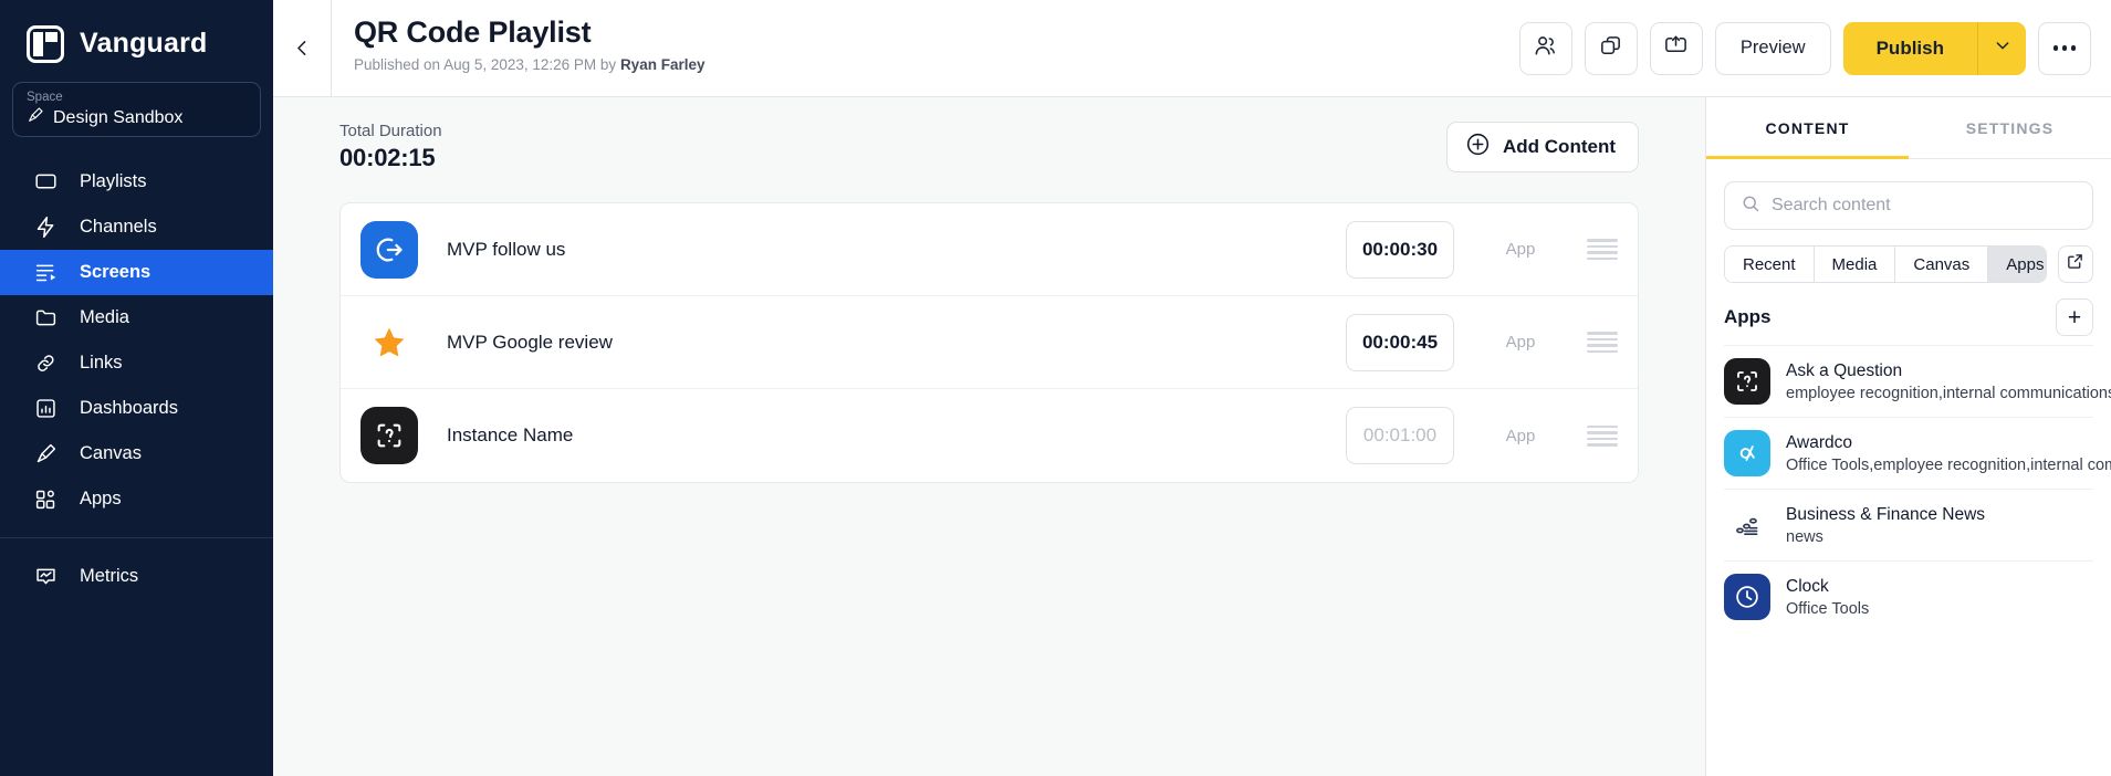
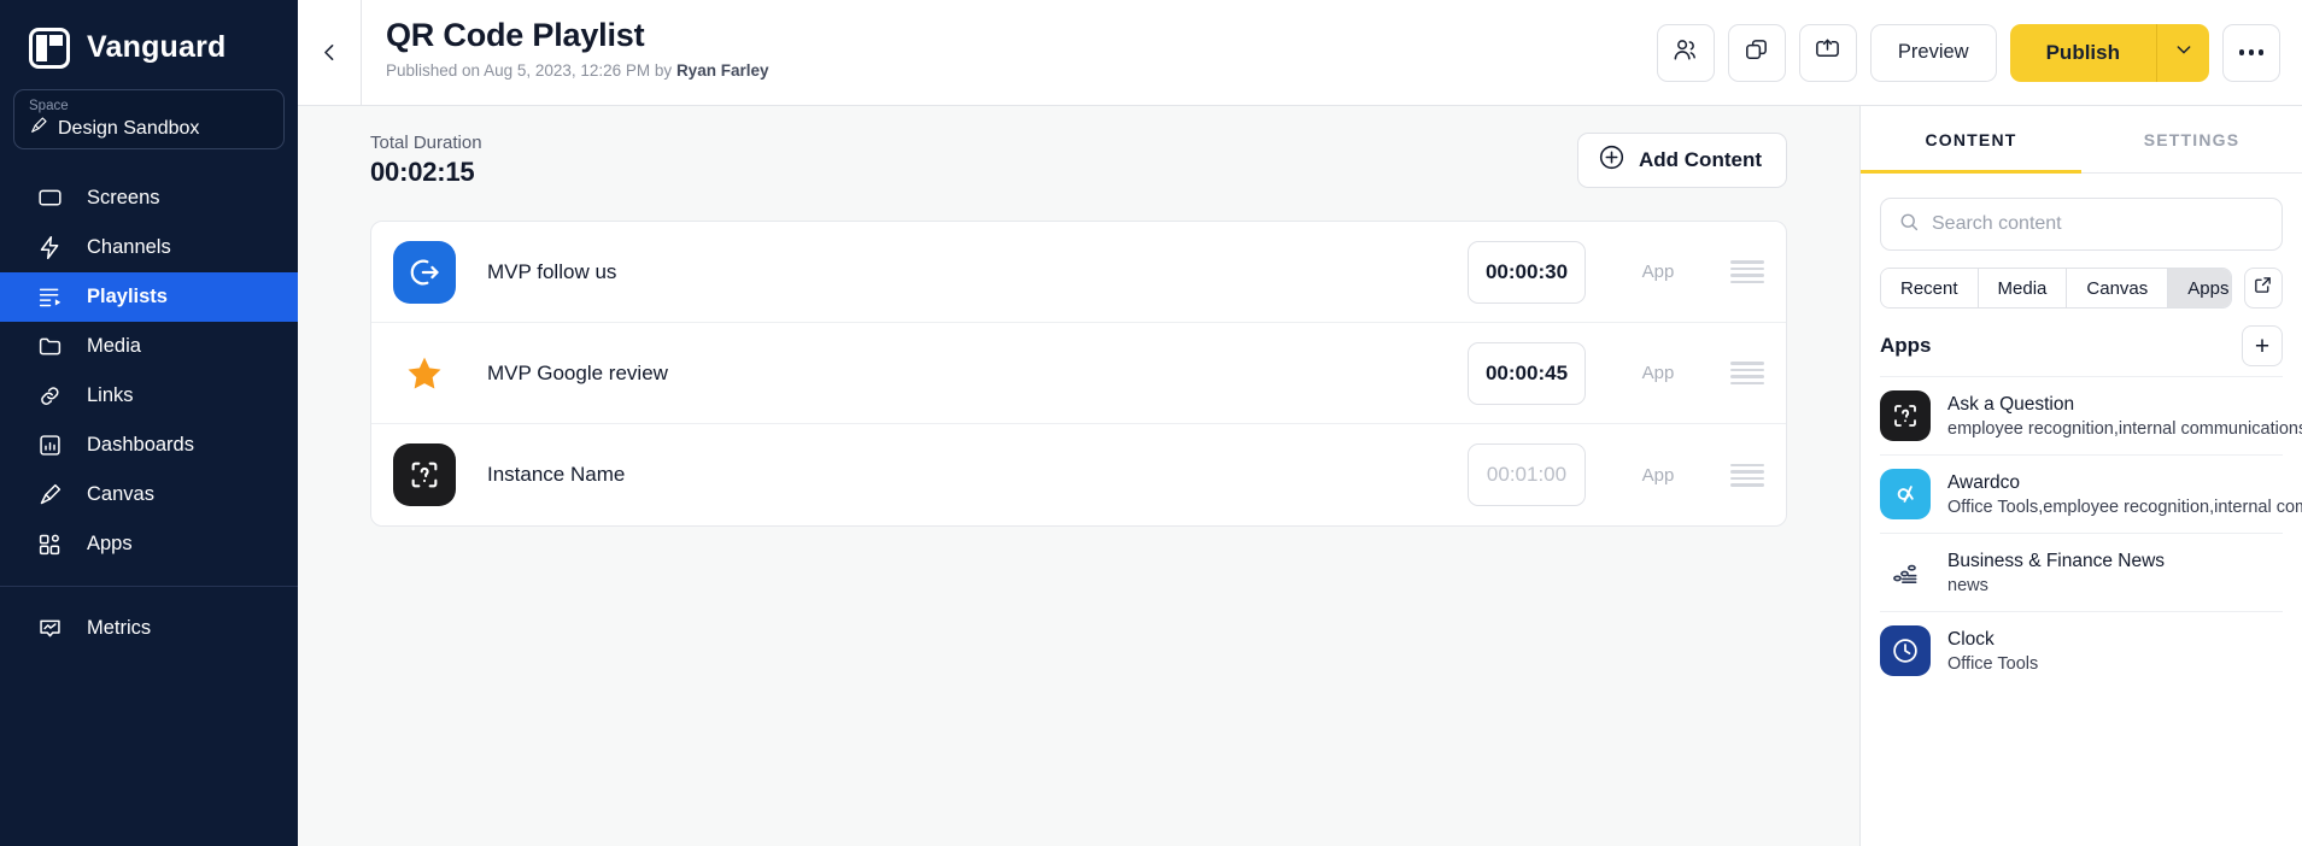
  Vanguard
  Space
  Design Sandbox
- Playlists
+ Screens
  Channels
- Screens
+ Playlists
  Media
  Links
  Dashboards
  Canvas
  Apps
  Metrics
  QR Code Playlist
  Published on Aug 5, 2023, 12:26 PM by Ryan Farley
  Preview
  Publish
  Total Duration
  00:02:15
  Add Content
  MVP follow us
  00:00:30
  App
  MVP Google review
  00:00:45
  App
  Instance Name
  00:01:00
  App
  CONTENT
  SETTINGS
  Search content
  Recent
  Media
  Canvas
  Apps
  Apps
  +
  Ask a Question
  employee recognition,internal communication
  Awardco
  Office Tools,employee recognition,internal co
  Business & Finance News
  news
  Clock
  Office Tools
